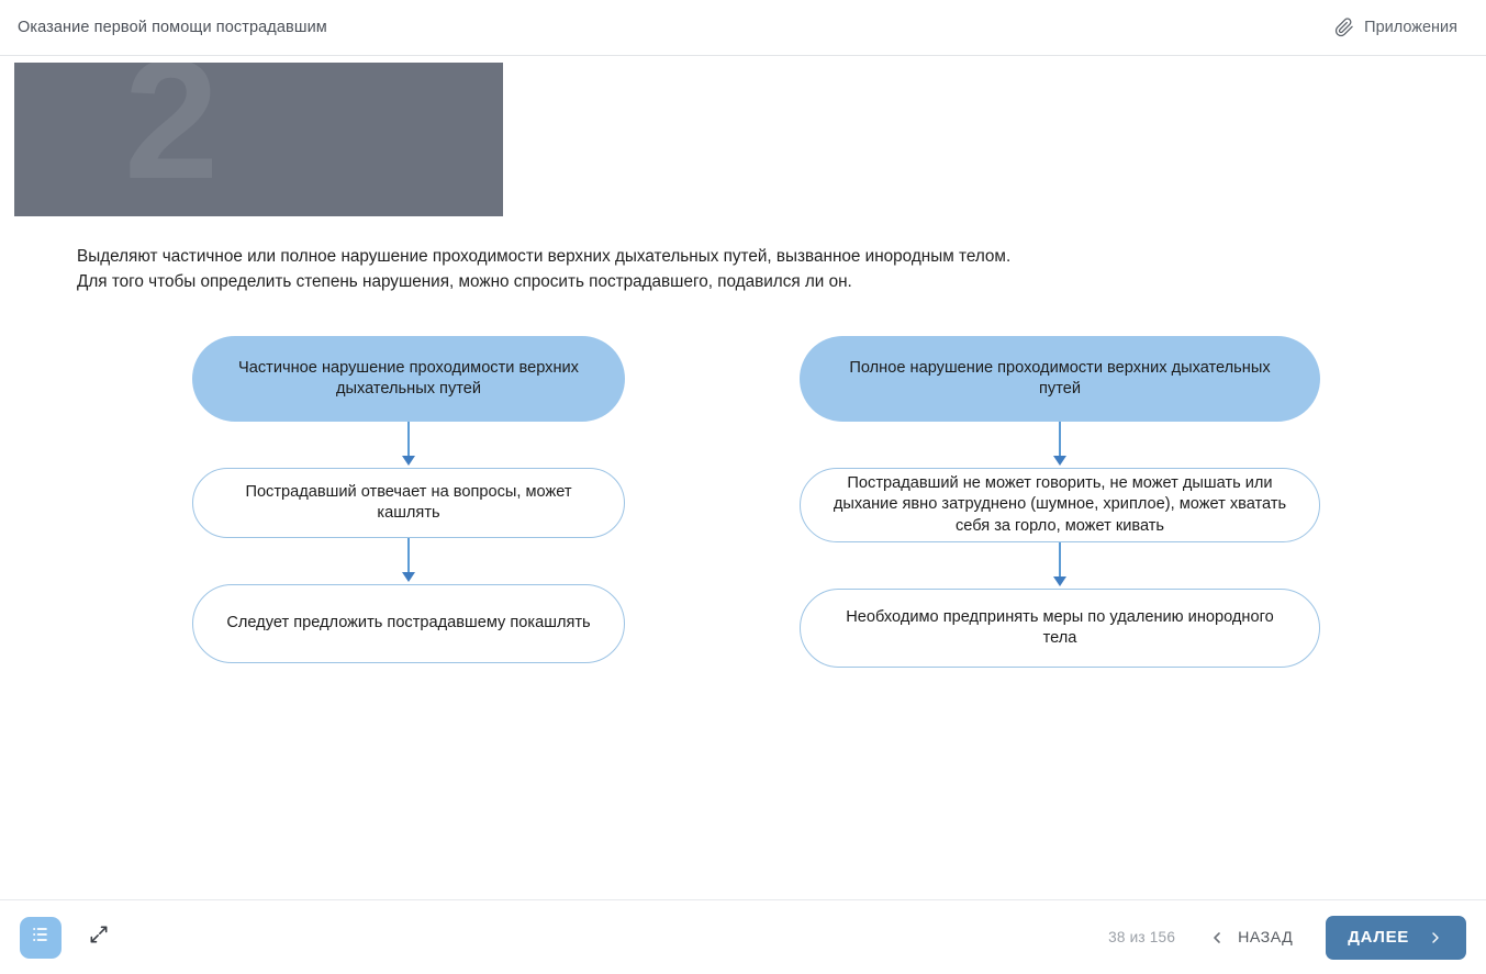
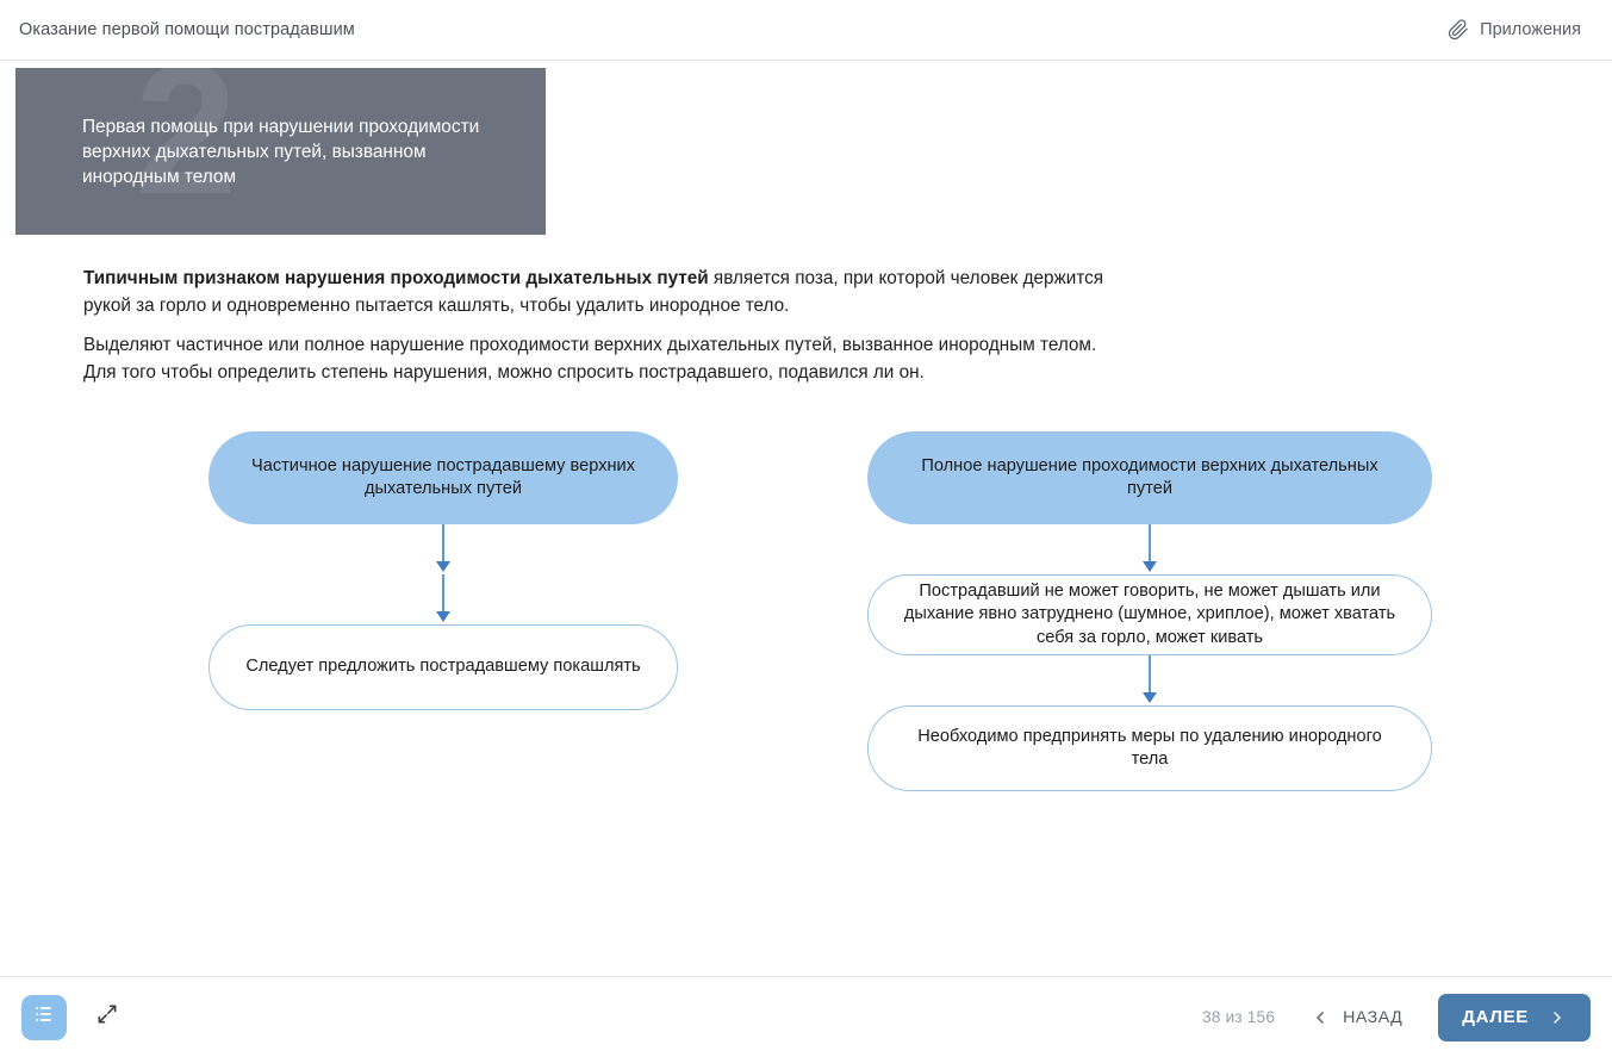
  Оказание первой помощи пострадавшим
  Приложения
  2
+ Первая помощь при нарушении проходимости верхних дыхательных путей, вызванном инородным телом
+ Типичным признаком нарушения проходимости дыхательных путей является поза, при которой человек держится рукой за горло и одновременно пытается кашлять, чтобы удалить инородное тело.
  Выделяют частичное или полное нарушение проходимости верхних дыхательных путей, вызванное инородным телом. Для того чтобы определить степень нарушения, можно спросить пострадавшего, подавился ли он.
- Частичное нарушение проходимости верхних дыхательных путей
+ Частичное нарушение пострадавшему верхних дыхательных путей
- Пострадавший отвечает на вопросы, может кашлять
  Следует предложить пострадавшему покашлять
  Полное нарушение проходимости верхних дыхательных путей
  Пострадавший не может говорить, не может дышать или дыхание явно затруднено (шумное, хриплое), может хватать себя за горло, может кивать
  Необходимо предпринять меры по удалению инородного тела
  38 из 156
  НАЗАД
  ДАЛЕЕ
